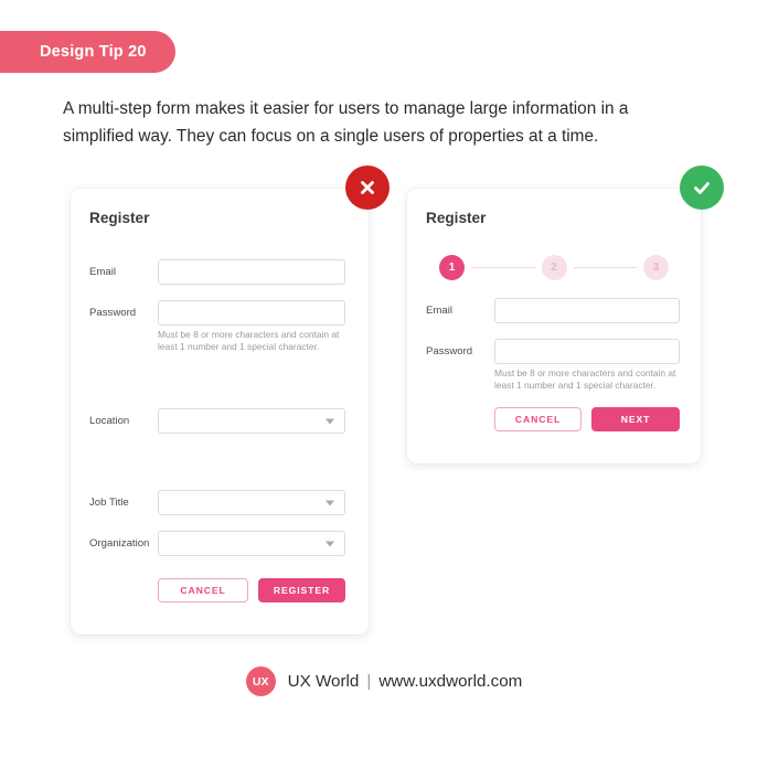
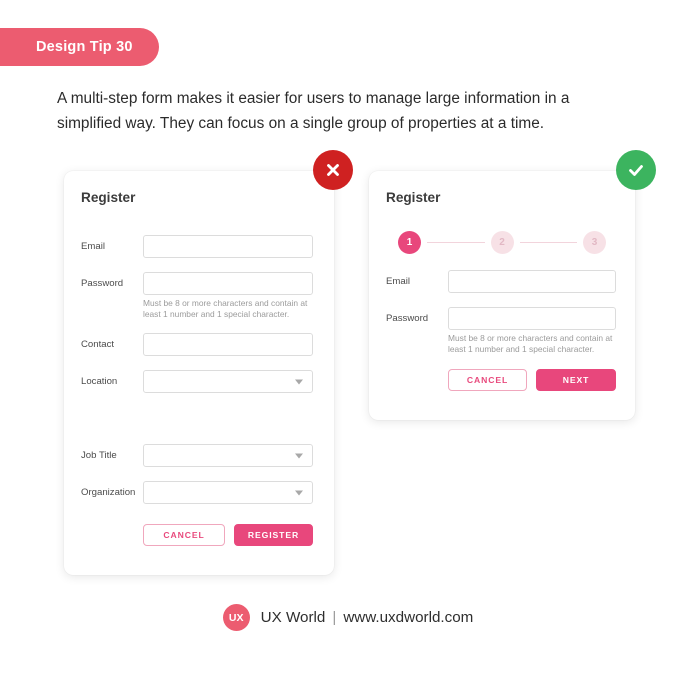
- Design Tip 20
+ Design Tip 30
- A multi-step form makes it easier for users to manage large information in a simplified way. They can focus on a single users of properties at a time.
+ A multi-step form makes it easier for users to manage large information in a simplified way. They can focus on a single group of properties at a time.
  Register
  Email
  Password
  Must be 8 or more characters and contain at least 1 number and 1 special character.
+ Contact
  Location
  Job Title
  Organization
  CANCEL
  REGISTER
  Register
  1
  2
  3
  Email
  Password
  Must be 8 or more characters and contain at least 1 number and 1 special character.
  CANCEL
  NEXT
  UX
  UX World | www.uxdworld.com
